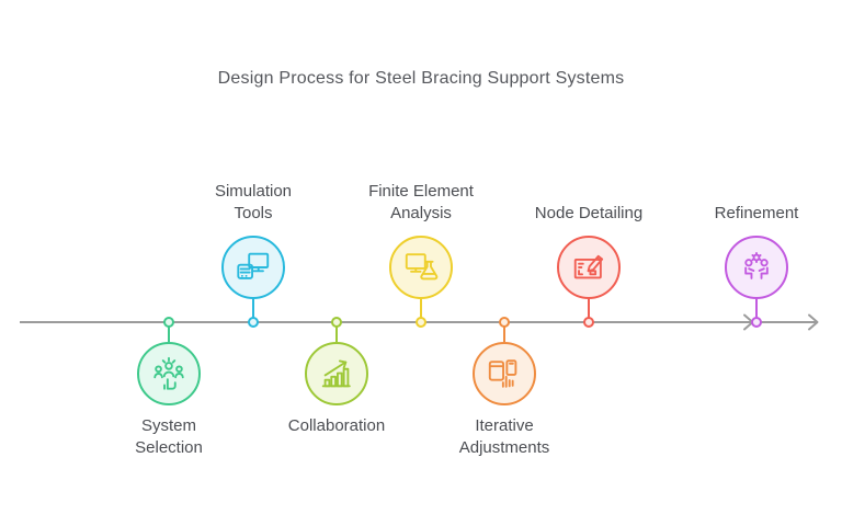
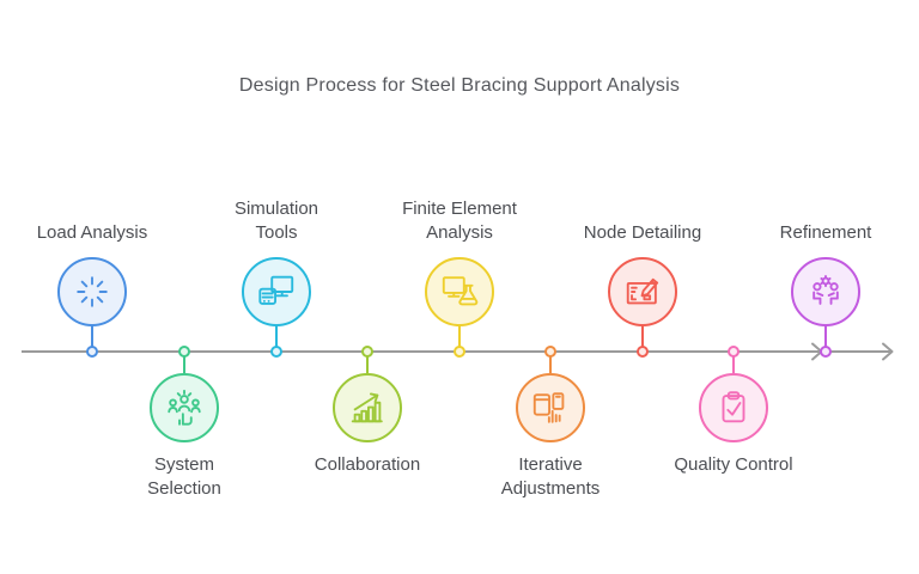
- Design Process for Steel Bracing Support Systems
+ Design Process for Steel Bracing Support Analysis
+ Load Analysis
  System
  Selection
  Simulation
  Tools
  Collaboration
  Finite Element
  Analysis
  Iterative
  Adjustments
  Node Detailing
+ Quality Control
  Refinement
